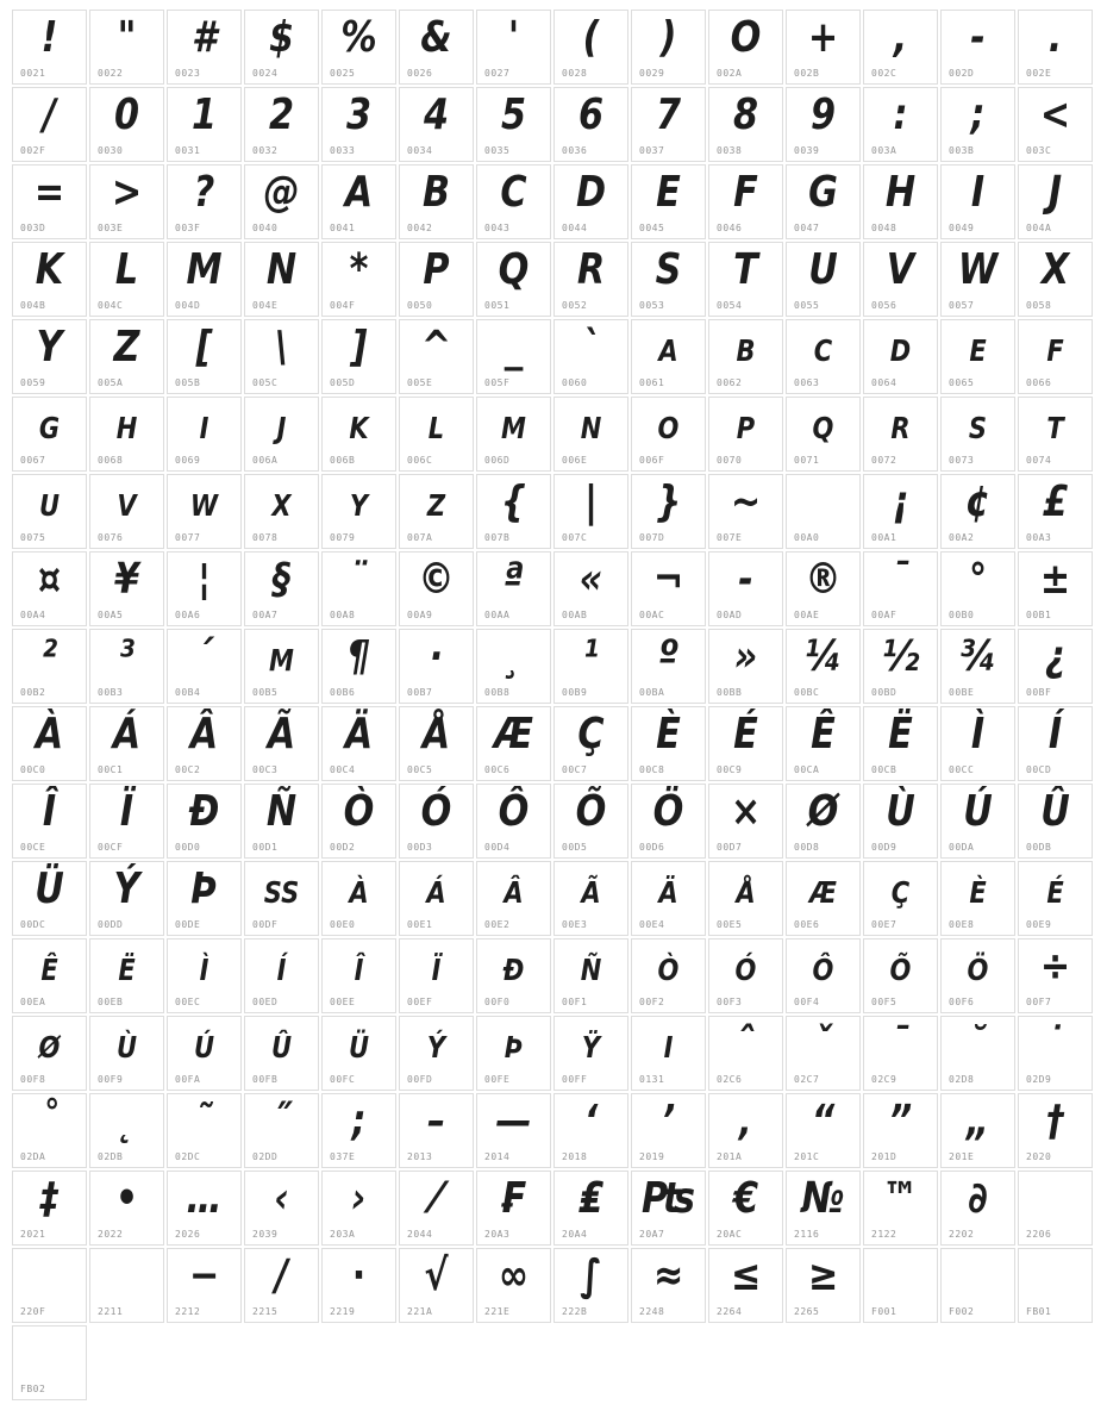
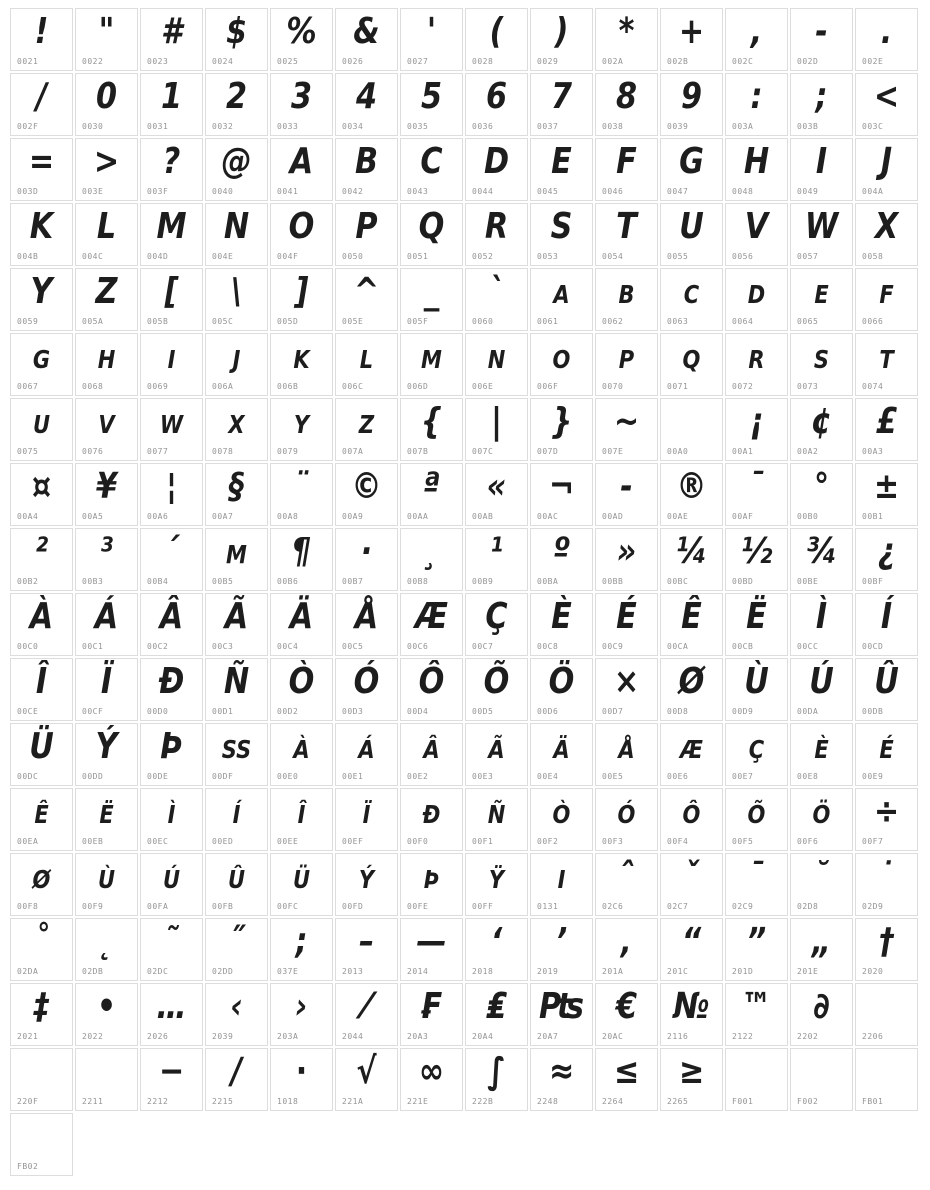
  !
  0021
  "
  0022
  #
  0023
  $
  0024
  %
  0025
  &
  0026
  '
  0027
  (
  0028
  )
  0029
- O
+ *
  002A
  +
  002B
  ,
  002C
  -
  002D
  .
  002E
  /
  002F
  0
  0030
  1
  0031
  2
  0032
  3
  0033
  4
  0034
  5
  0035
  6
  0036
  7
  0037
  8
  0038
  9
  0039
  :
  003A
  ;
  003B
  <
  003C
  =
  003D
  >
  003E
  ?
  003F
  @
  0040
  A
  0041
  B
  0042
  C
  0043
  D
  0044
  E
  0045
  F
  0046
  G
  0047
  H
  0048
  I
  0049
  J
  004A
  K
  004B
  L
  004C
  M
  004D
  N
  004E
- *
+ O
  004F
  P
  0050
  Q
  0051
  R
  0052
  S
  0053
  T
  0054
  U
  0055
  V
  0056
  W
  0057
  X
  0058
  Y
  0059
  Z
  005A
  [
  005B
  \
  005C
  ]
  005D
  ^
  005E
  _
  005F
  `
  0060
  a
  0061
  b
  0062
  c
  0063
  d
  0064
  e
  0065
  f
  0066
  g
  0067
  h
  0068
  i
  0069
  j
  006A
  k
  006B
  l
  006C
  m
  006D
  n
  006E
  o
  006F
  p
  0070
  q
  0071
  r
  0072
  s
  0073
  t
  0074
  u
  0075
  v
  0076
  w
  0077
  x
  0078
  y
  0079
  z
  007A
  {
  007B
  |
  007C
  }
  007D
  ~
  007E
  00A0
  ¡
  00A1
  ¢
  00A2
  £
  00A3
  ¤
  00A4
  ¥
  00A5
  ¦
  00A6
  §
  00A7
  ¨
  00A8
  ©
  00A9
  ª
  00AA
  «
  00AB
  ¬
  00AC
  -
  00AD
  ®
  00AE
  ¯
  00AF
  °
  00B0
  ±
  00B1
  ²
  00B2
  ³
  00B3
  ´
  00B4
  µ
  00B5
  ¶
  00B6
  ·
  00B7
  ¸
  00B8
  ¹
  00B9
  º
  00BA
  »
  00BB
  ¼
  00BC
  ½
  00BD
  ¾
  00BE
  ¿
  00BF
  À
  00C0
  Á
  00C1
  Â
  00C2
  Ã
  00C3
  Ä
  00C4
  Å
  00C5
  Æ
  00C6
  Ç
  00C7
  È
  00C8
  É
  00C9
  Ê
  00CA
  Ë
  00CB
  Ì
  00CC
  Í
  00CD
  Î
  00CE
  Ï
  00CF
  Ð
  00D0
  Ñ
  00D1
  Ò
  00D2
  Ó
  00D3
  Ô
  00D4
  Õ
  00D5
  Ö
  00D6
  ×
  00D7
  Ø
  00D8
  Ù
  00D9
  Ú
  00DA
  Û
  00DB
  Ü
  00DC
  Ý
  00DD
  Þ
  00DE
  ß
  00DF
  à
  00E0
  á
  00E1
  â
  00E2
  ã
  00E3
  ä
  00E4
  å
  00E5
  æ
  00E6
  ç
  00E7
  è
  00E8
  é
  00E9
  ê
  00EA
  ë
  00EB
  ì
  00EC
  í
  00ED
  î
  00EE
  ï
  00EF
  ð
  00F0
  ñ
  00F1
  ò
  00F2
  ó
  00F3
  ô
  00F4
  õ
  00F5
  ö
  00F6
  ÷
  00F7
  ø
  00F8
  ù
  00F9
  ú
  00FA
  û
  00FB
  ü
  00FC
  ý
  00FD
  þ
  00FE
  ÿ
  00FF
  ı
  0131
  ˆ
  02C6
  ˇ
  02C7
  ˉ
  02C9
  ˘
  02D8
  ˙
  02D9
  ˚
  02DA
  ˛
  02DB
  ˜
  02DC
  ˝
  02DD
  ;
  037E
  –
  2013
  —
  2014
  ‘
  2018
  ’
  2019
  ‚
  201A
  “
  201C
  ”
  201D
  „
  201E
  †
  2020
  ‡
  2021
  •
  2022
  …
  2026
  ‹
  2039
  ›
  203A
  ⁄
  2044
  ₣
  20A3
  ₤
  20A4
  ₧
  20A7
  €
  20AC
  №
  2116
  ™
  2122
  ∂
  2202
  2206
  220F
  2211
  −
  2212
  ∕
  2215
  ∙
- 2219
+ 1018
  √
  221A
  ∞
  221E
  ∫
  222B
  ≈
  2248
  ≤
  2264
  ≥
  2265
  F001
  F002
  FB01
  FB02
